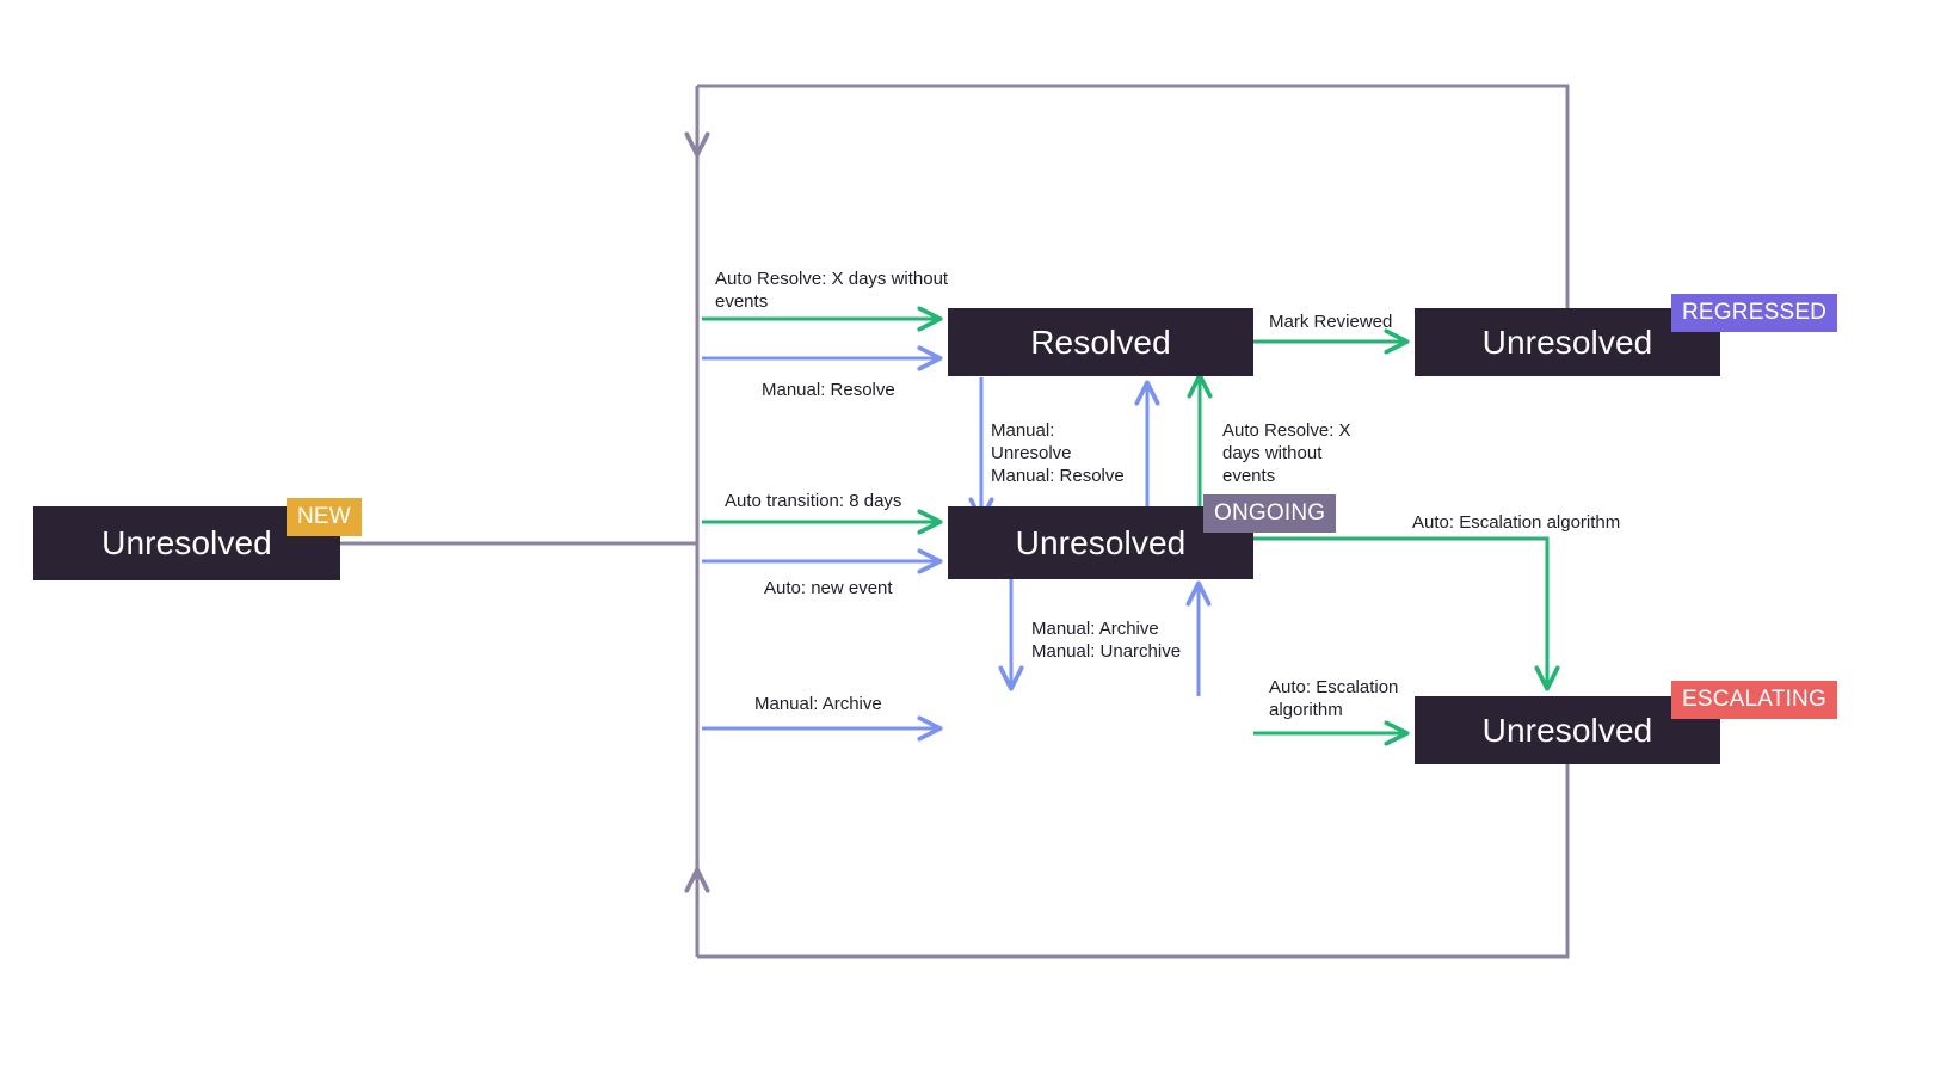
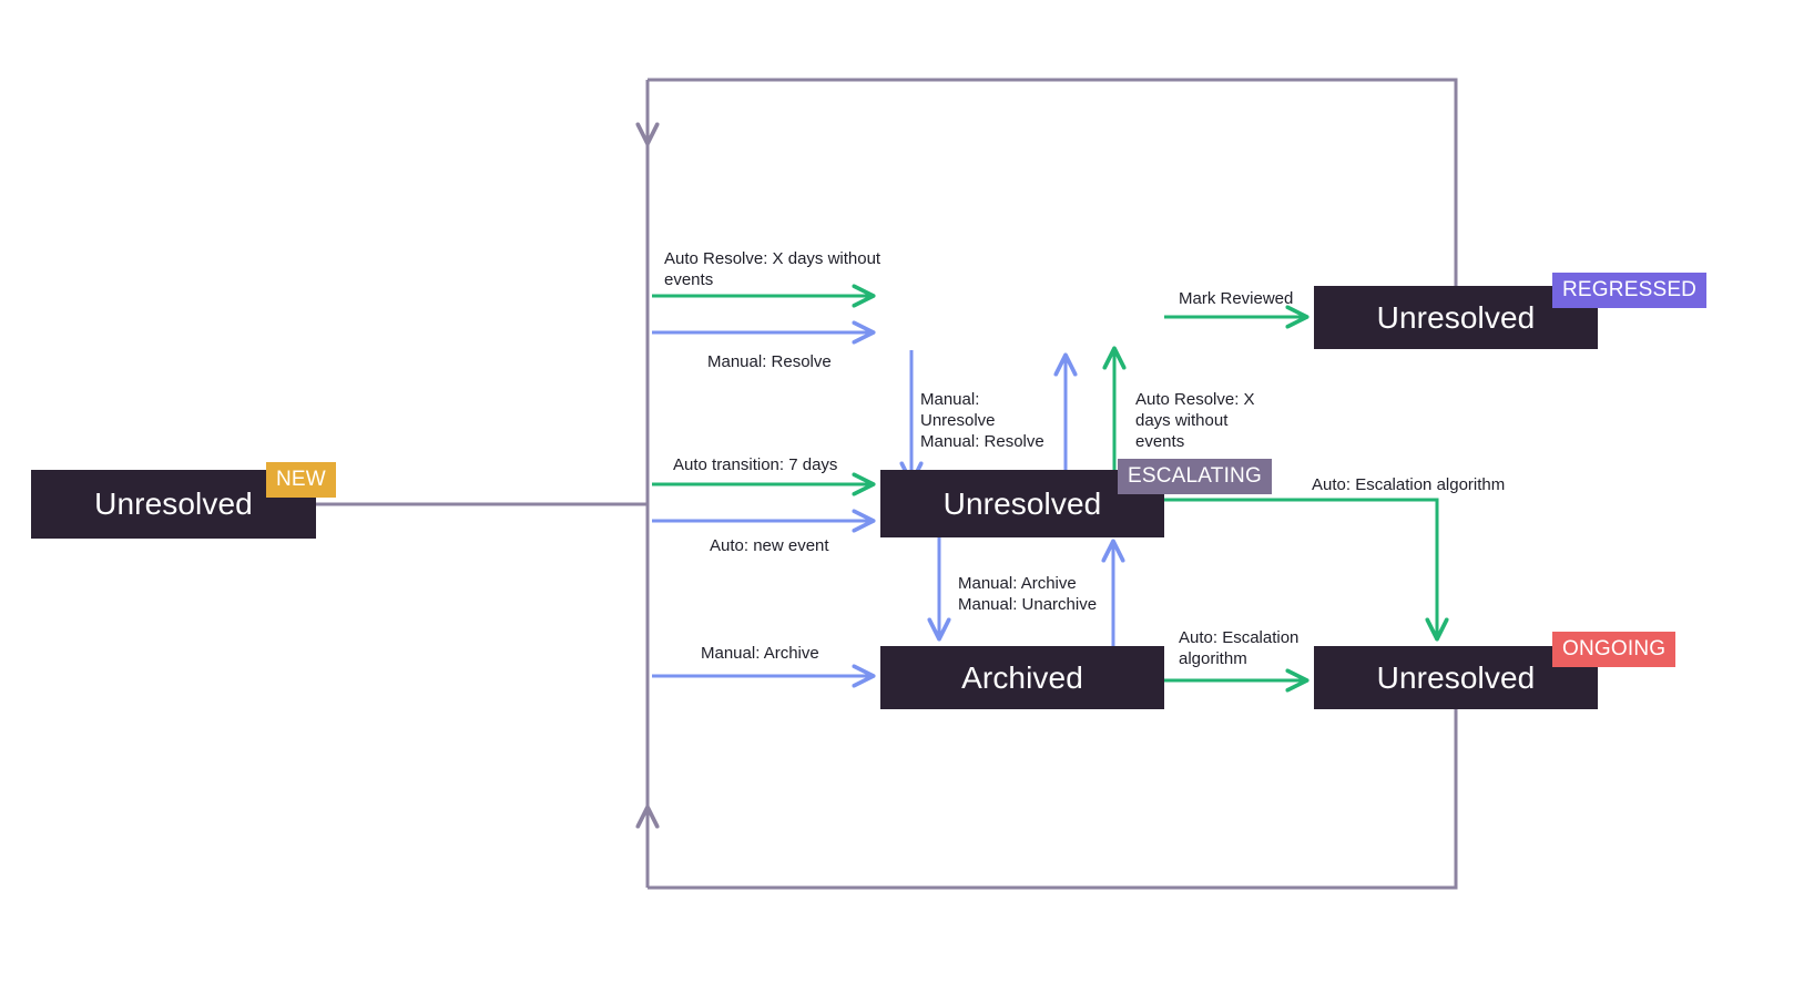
  Unresolved
  NEW
- Resolved
  Unresolved
  REGRESSED
  Unresolved
- ONGOING
+ ESCALATING
+ Archived
  Unresolved
- ESCALATING
+ ONGOING
  Auto Resolve: X days without
  events
  Manual: Resolve
  Mark Reviewed
  Manual: Unresolve
  Manual: Resolve
  Auto Resolve: X
  days without
  events
- Auto transition: 8 days
+ Auto transition: 7 days
  Auto: new event
  Auto: Escalation algorithm
  Manual: Archive
  Manual: Unarchive
  Manual: Archive
  Auto: Escalation
  algorithm
